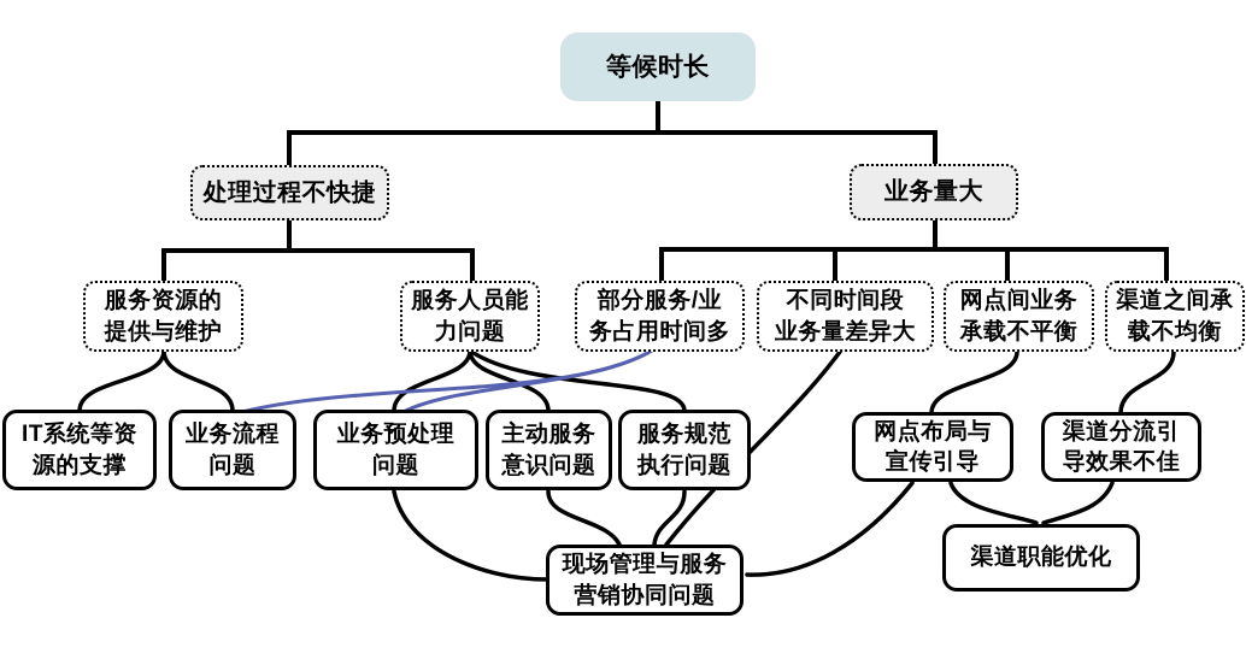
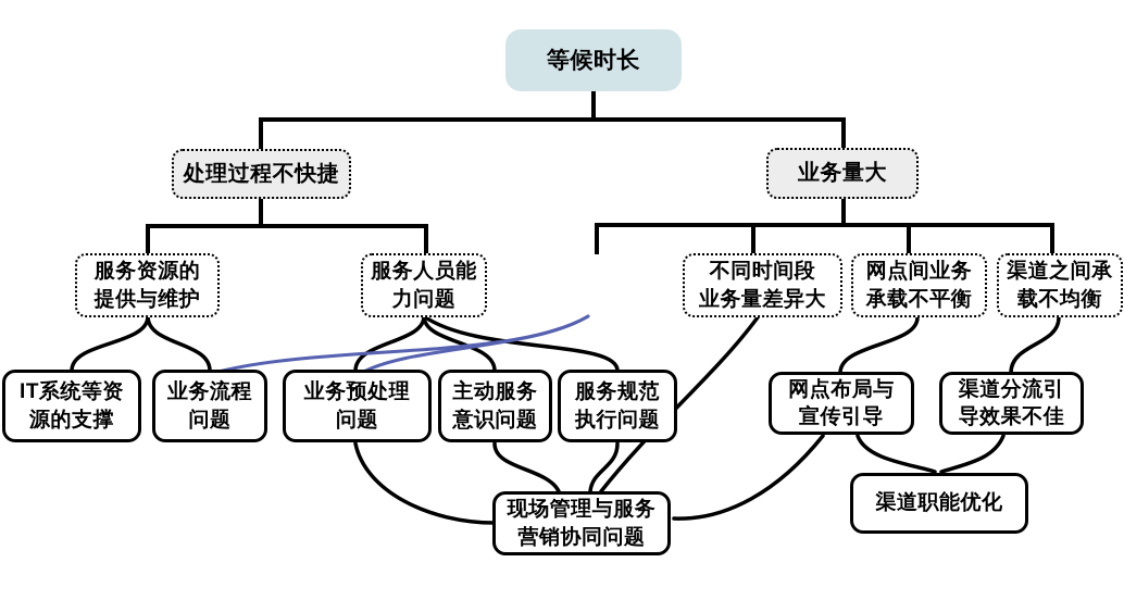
  等候时长
  处理过程不快捷
  业务量大
  服务资源的
  提供与维护
  服务人员能
  力问题
- 部分服务/业
- 务占用时间多
  不同时间段
  业务量差异大
  网点间业务
  承载不平衡
  渠道之间承
  载不均衡
  IT系统等资
  源的支撑
  业务流程
  问题
  业务预处理
  问题
  主动服务
  意识问题
  服务规范
  执行问题
  网点布局与
  宣传引导
  渠道分流引
  导效果不佳
  现场管理与服务
  营销协同问题
  渠道职能优化
